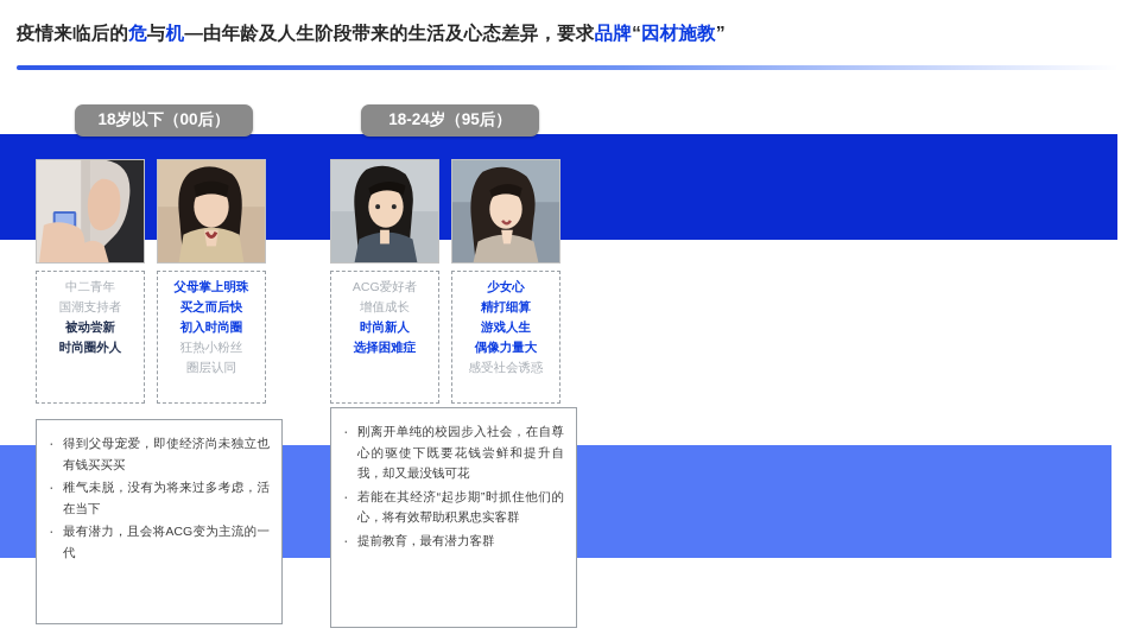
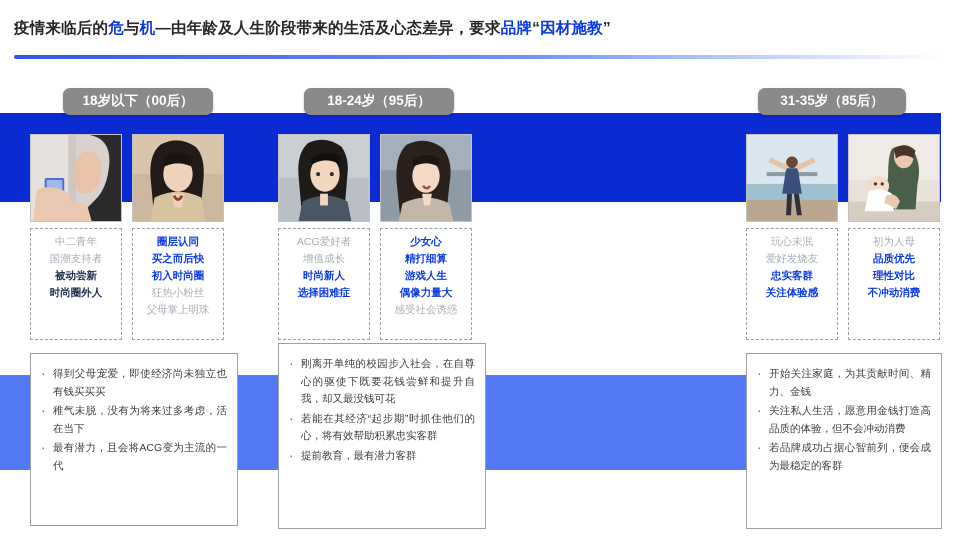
  疫情来临后的危与机—由年龄及人生阶段带来的生活及心态差异，要求品牌“因材施教”
  18岁以下（00后）
  中二青年
  国潮支持者
  被动尝新
  时尚圈外人
- 父母掌上明珠
+ 圈层认同
  买之而后快
  初入时尚圈
  狂热小粉丝
- 圈层认同
+ 父母掌上明珠
  得到父母宠爱，即使经济尚未独立也有钱买买买
  稚气未脱，没有为将来过多考虑，活在当下
  最有潜力，且会将ACG变为主流的一代
  18-24岁（95后）
  ACG爱好者
  增值成长
  时尚新人
  选择困难症
  少女心
  精打细算
  游戏人生
  偶像力量大
  感受社会诱惑
  刚离开单纯的校园步入社会，在自尊心的驱使下既要花钱尝鲜和提升自我，却又最没钱可花
  若能在其经济“起步期”时抓住他们的心，将有效帮助积累忠实客群
  提前教育，最有潜力客群
+ 31-35岁（85后）
+ 玩心未泯
+ 爱好发烧友
+ 忠实客群
+ 关注体验感
+ 初为人母
+ 品质优先
+ 理性对比
+ 不冲动消费
+ 开始关注家庭，为其贡献时间、精力、金钱
+ 关注私人生活，愿意用金钱打造高品质的体验，但不会冲动消费
+ 若品牌成功占据心智前列，便会成为最稳定的客群
